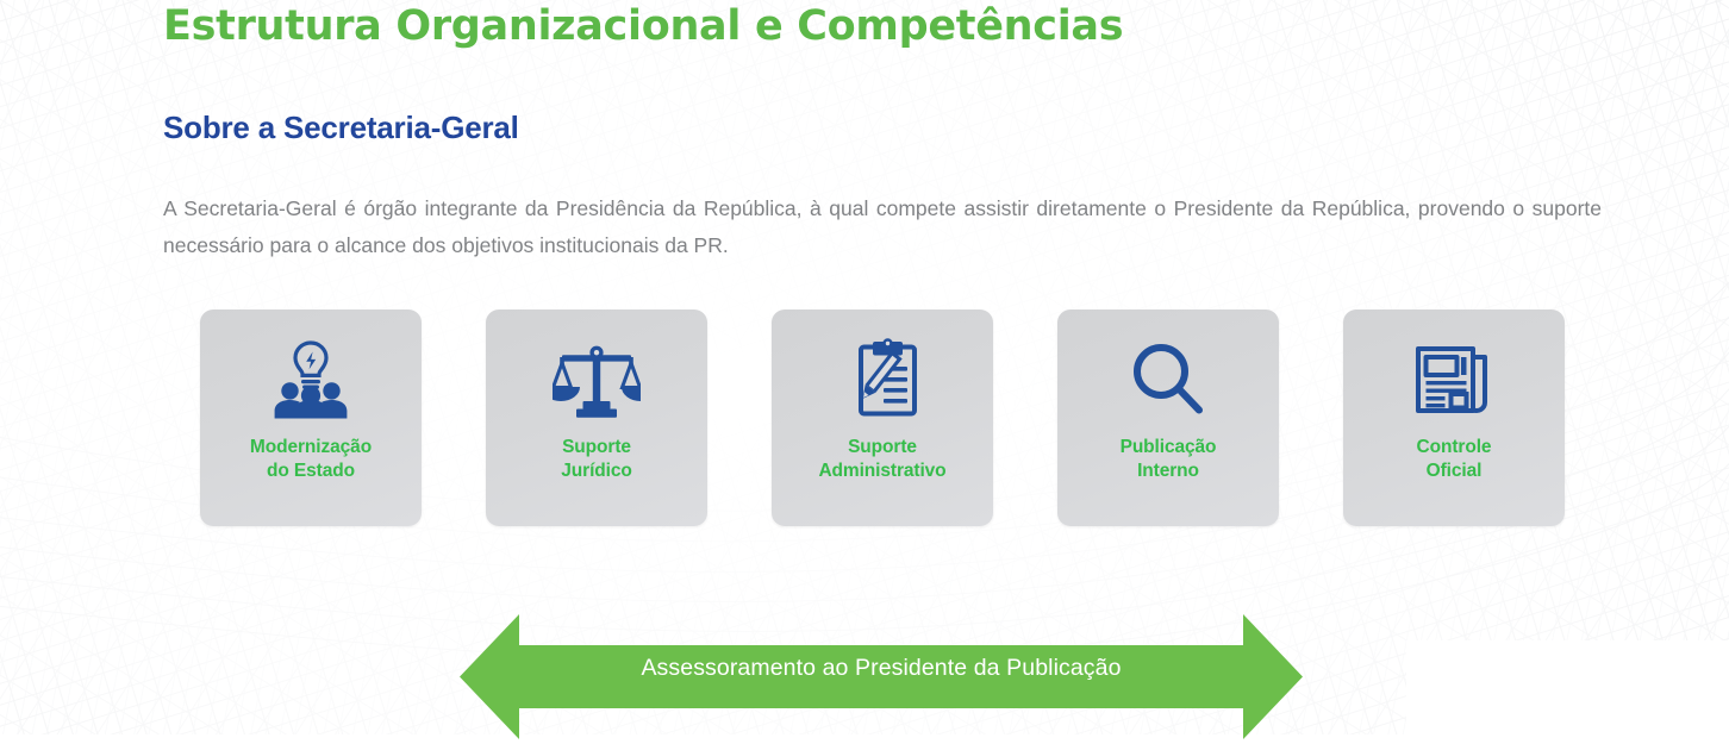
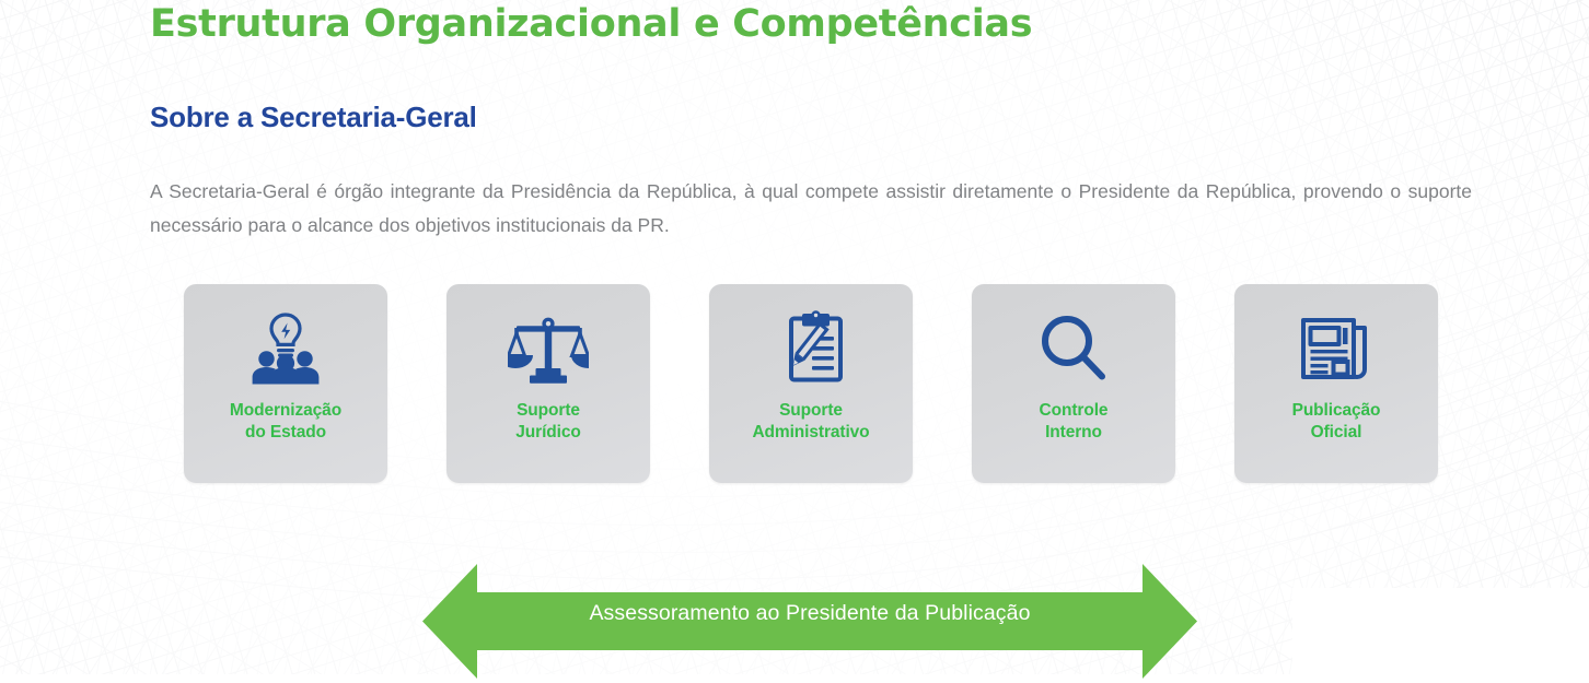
  Estrutura Organizacional e Competências
  Sobre a Secretaria-Geral
  A Secretaria-Geral é órgão integrante da Presidência da República, à qual compete assistir diretamente o Presidente da República, provendo o suporte necessário para o alcance dos objetivos institucionais da PR.
  Modernização
  do Estado
  Suporte
  Jurídico
  Suporte
  Administrativo
- Publicação
+ Controle
  Interno
- Controle
+ Publicação
  Oficial
  Assessoramento ao Presidente da Publicação
